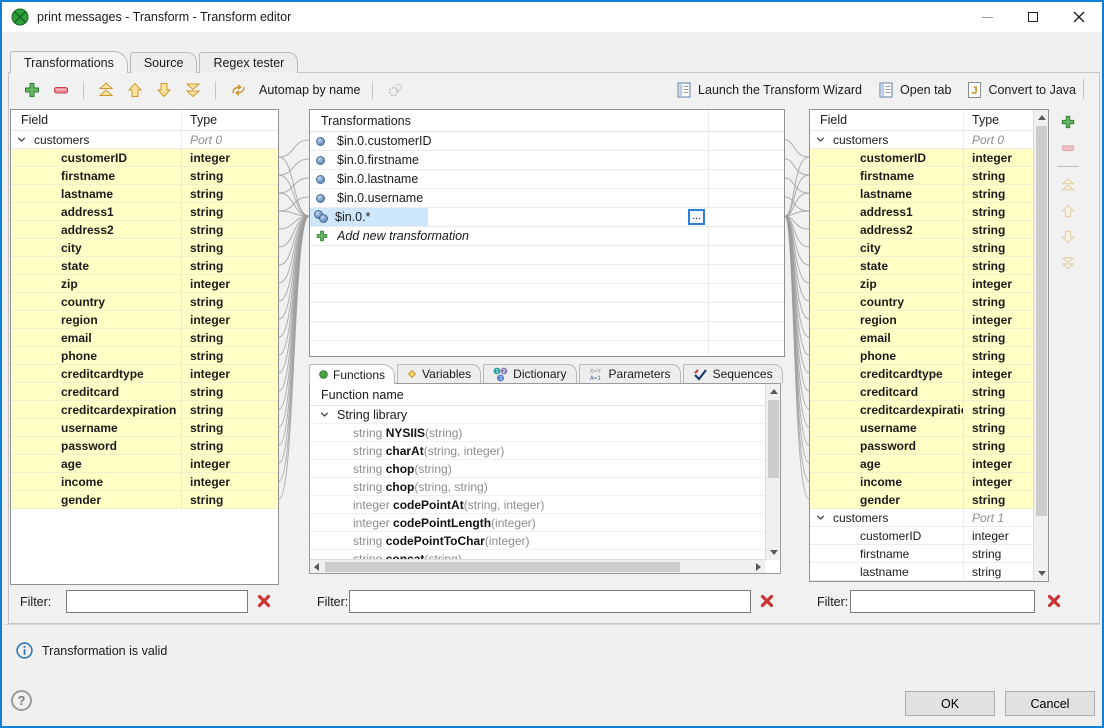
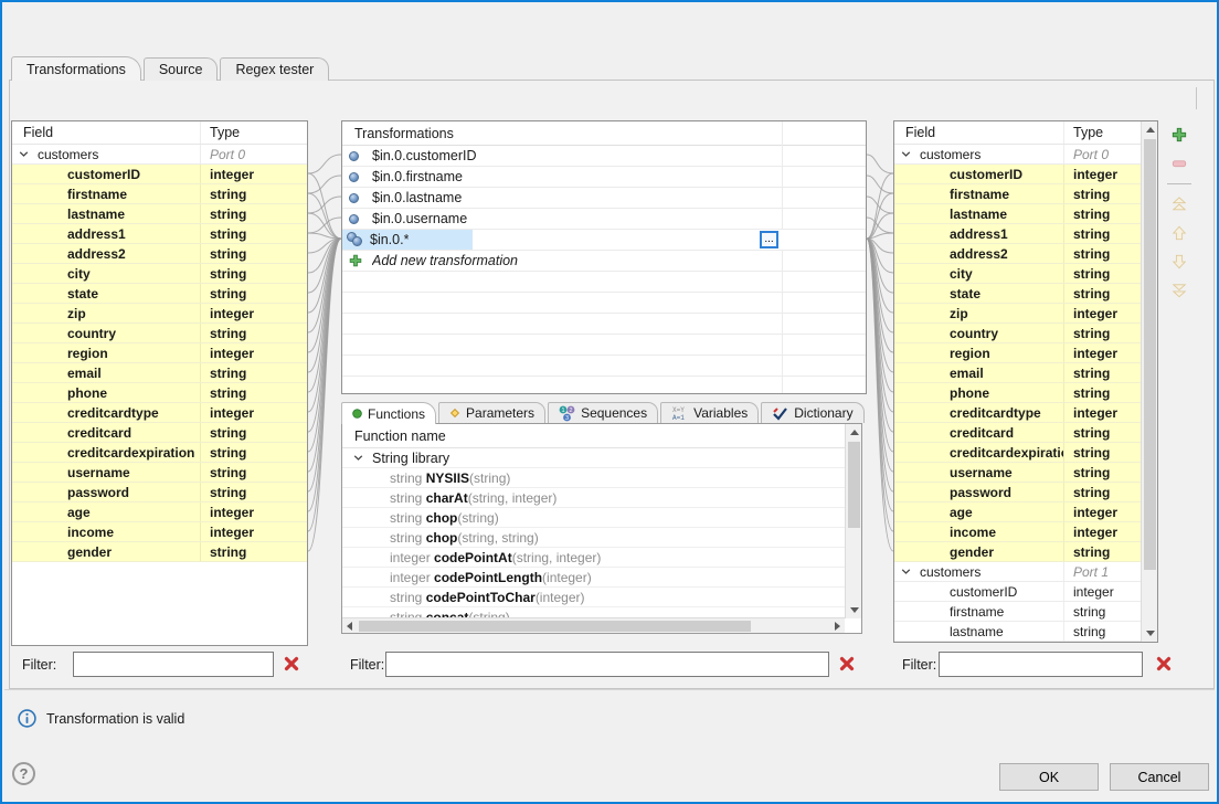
- print messages - Transform - Transform editor
  Transformations
  Source
  Regex tester
- Automap by name
- Launch the Transform Wizard
- Open tab
- J
- Convert to Java
  Field
  Type
  customers
  Port 0
  customerID
  integer
  firstname
  string
  lastname
  string
  address1
  string
  address2
  string
  city
  string
  state
  string
  zip
  integer
  country
  string
  region
  integer
  email
  string
  phone
  string
  creditcardtype
  integer
  creditcard
  string
  creditcardexpiration
  string
  username
  string
  password
  string
  age
  integer
  income
  integer
  gender
  string
  Transformations
  $in.0.customerID
  $in.0.firstname
  $in.0.lastname
  $in.0.username
  $in.0.*
  ...
  Add new transformation
  Functions
- Variables
+ Parameters
- Dictionary
+ Sequences
- Parameters
+ Variables
- Sequences
+ Dictionary
  Function name
  String library
  string
  NYSIIS
  (string)
  string
  charAt
  (string, integer)
  string
  chop
  (string)
  string
  chop
  (string, string)
  integer
  codePointAt
  (string, integer)
  integer
  codePointLength
  (integer)
  string
  codePointToChar
  (integer)
  Field
  Type
  customers
  Port 0
  customerID
  integer
  firstname
  string
  lastname
  string
  address1
  string
  address2
  string
  city
  string
  state
  string
  zip
  integer
  country
  string
  region
  integer
  email
  string
  phone
  string
  creditcardtype
  integer
  creditcard
  string
  creditcardexpirati
  string
  username
  string
  password
  string
  age
  integer
  income
  integer
  gender
  string
  customers
  Port 1
  customerID
  integer
  firstname
  string
  lastname
  string
  Filter:
  Filter:
  Filter:
  Transformation is valid
  ?
  OK
  Cancel
